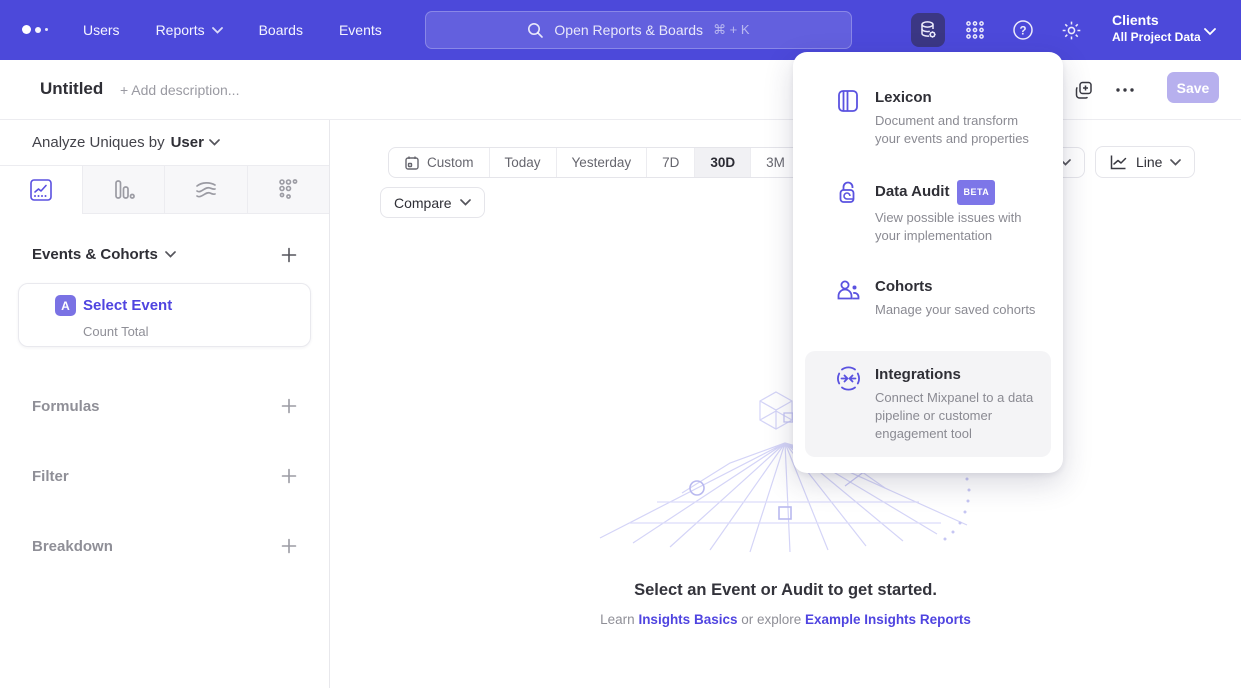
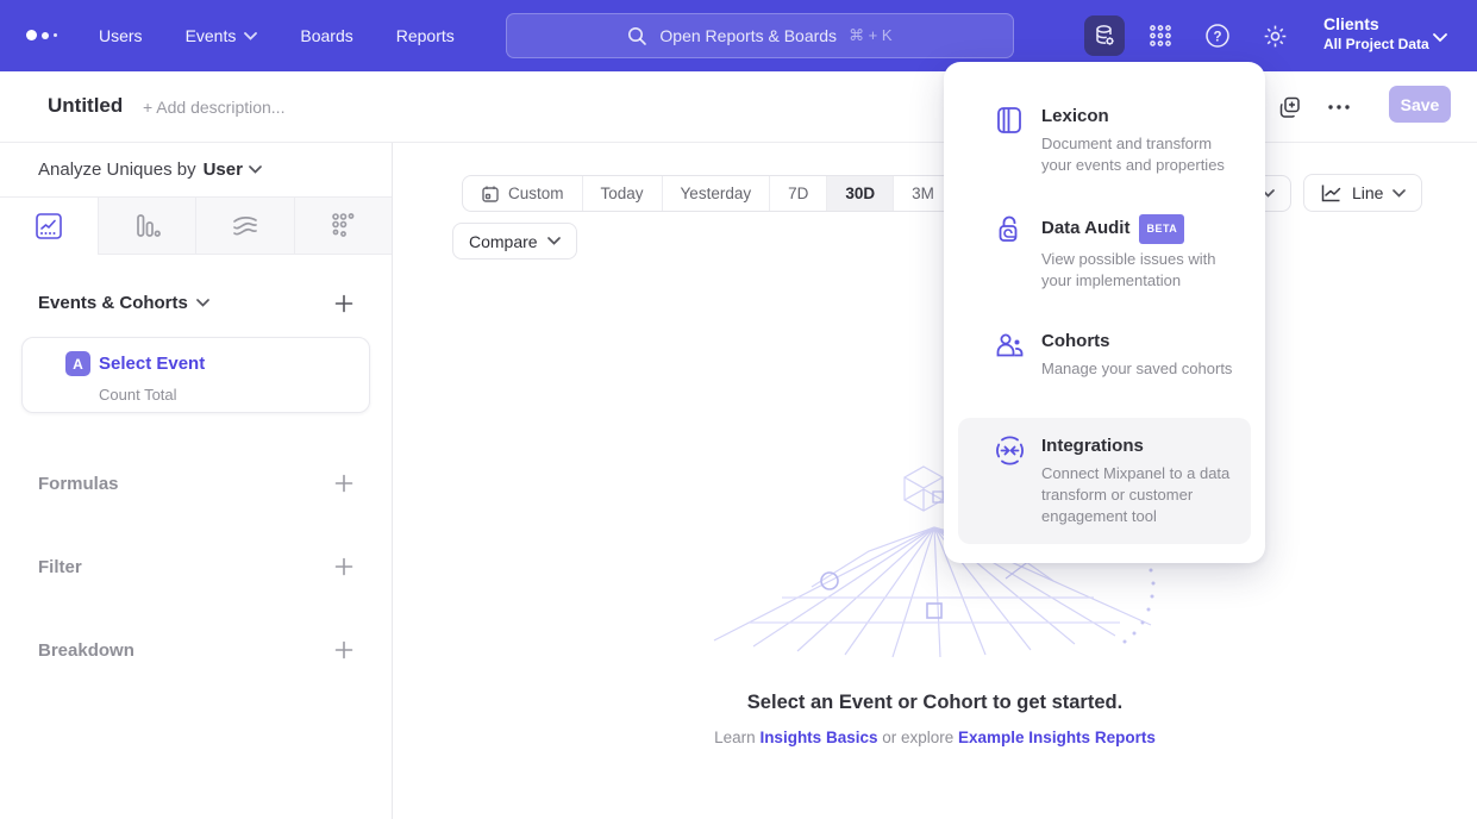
  Users
- Reports
+ Events
  Boards
- Events
+ Reports
  Open Reports & Boards
  ⌘ + K
  ?
  Clients
  All Project Data
  Untitled
  + Add description...
  Save
  Analyze Uniques by
  User
  Events & Cohorts
  A
  Select Event
  Count Total
  Formulas
  Filter
  Breakdown
  Custom
  Today
  Yesterday
  7D
  30D
  3M
  Line
  Compare
- Select an Event or Audit to get started.
+ Select an Event or Cohort to get started.
  Learn Insights Basics or explore Example Insights Reports
  Lexicon
  Document and transform your events and properties
  Data Audit
  BETA
  View possible issues with your implementation
  Cohorts
  Manage your saved cohorts
  Integrations
- Connect Mixpanel to a data pipeline or customer engagement tool
+ Connect Mixpanel to a data transform or customer engagement tool
